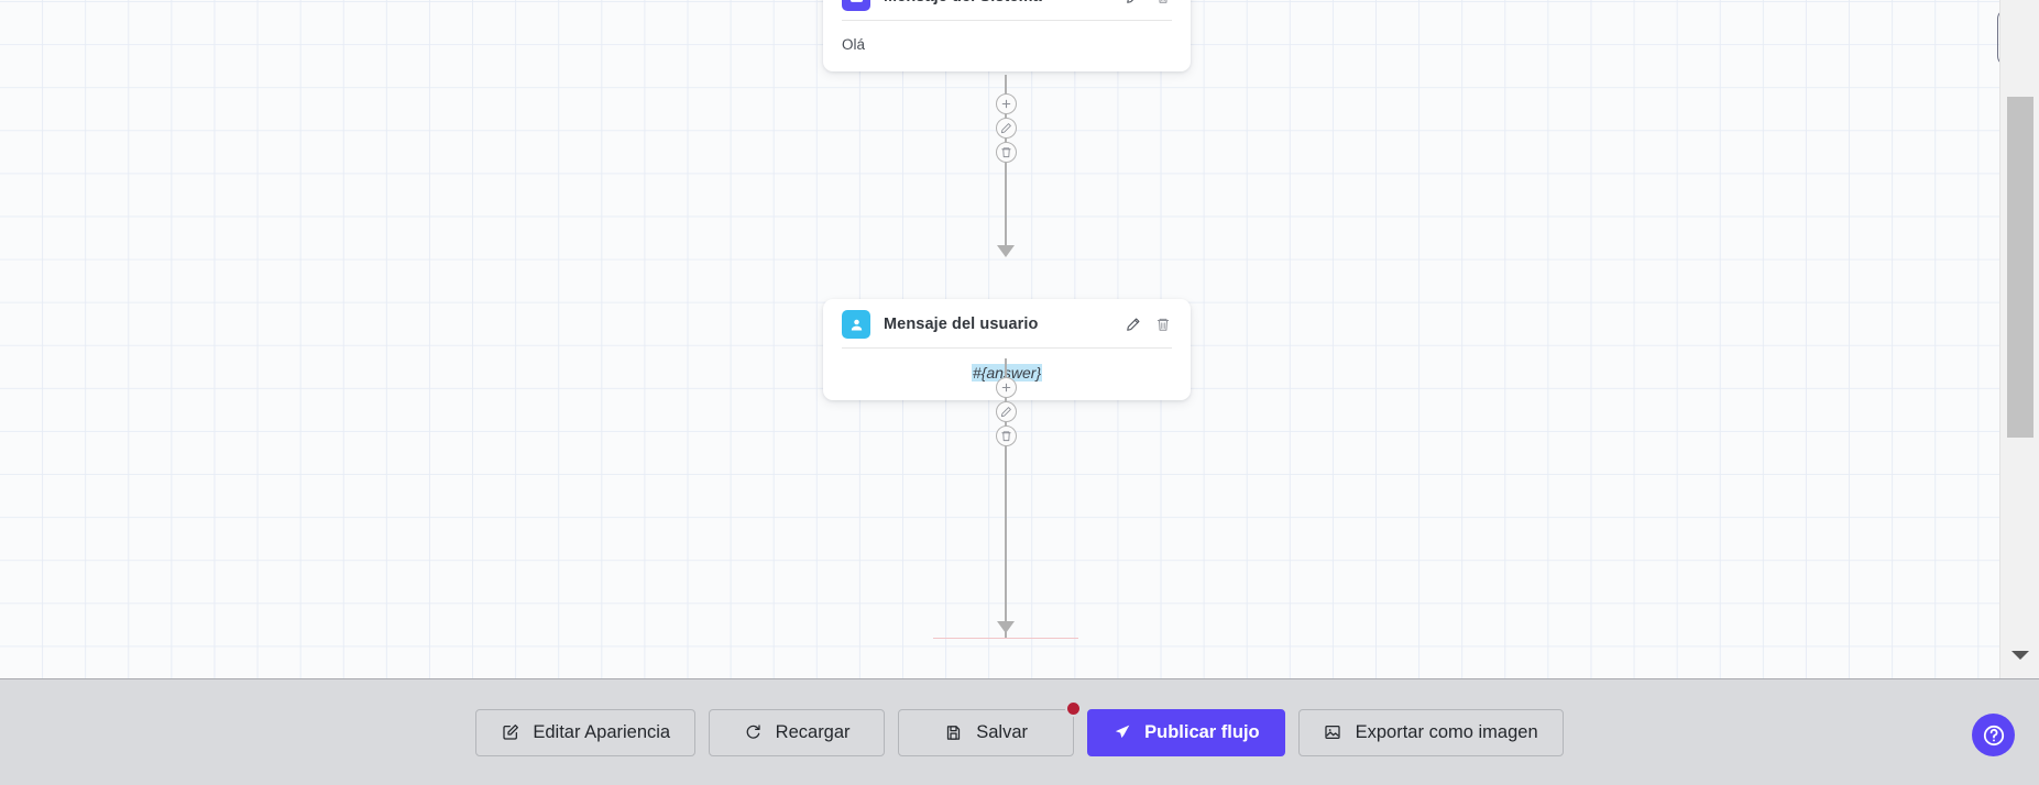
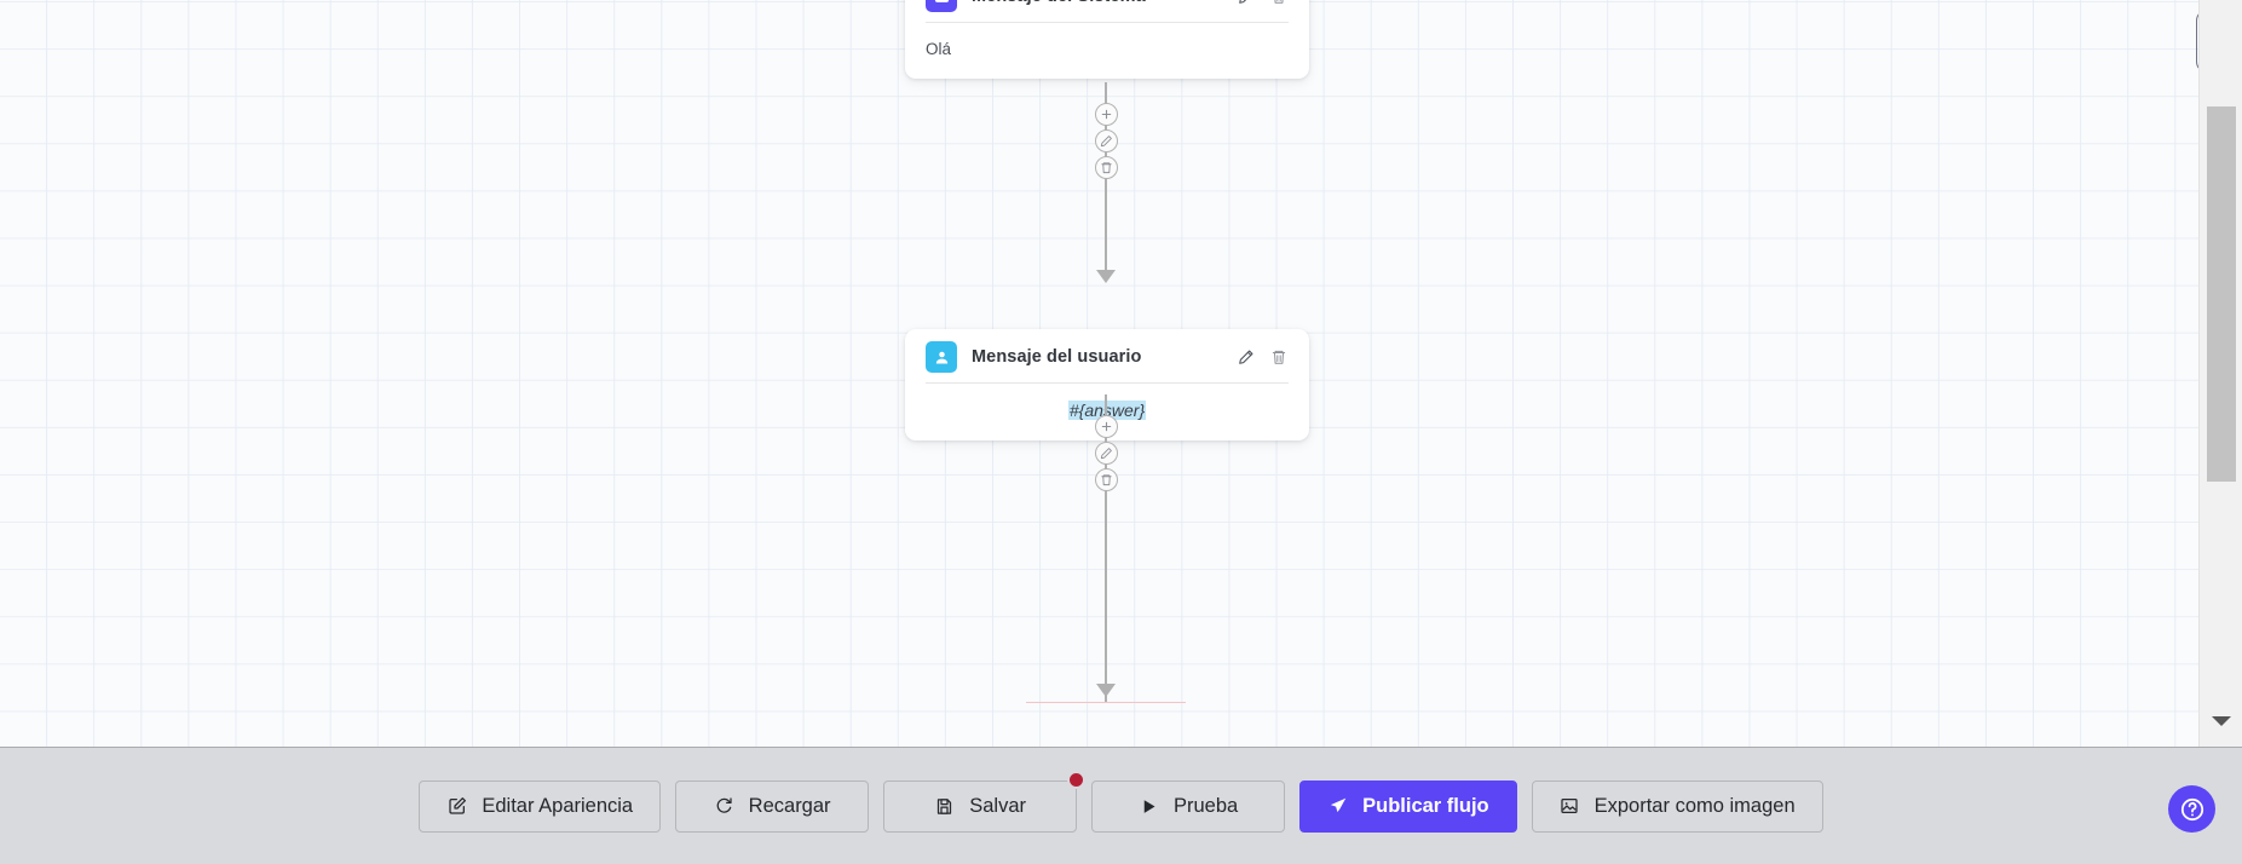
  Olá
  Mensaje del usuario
  #{answer}
  Editar Apariencia
  Recargar
  Salvar
+ Prueba
  Publicar flujo
  Exportar como imagen
